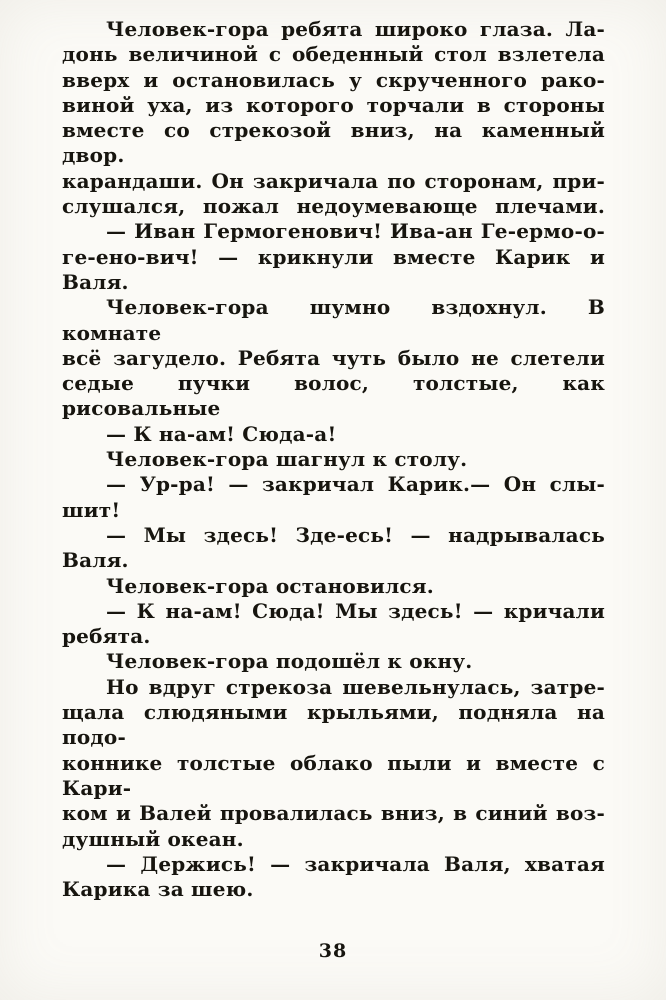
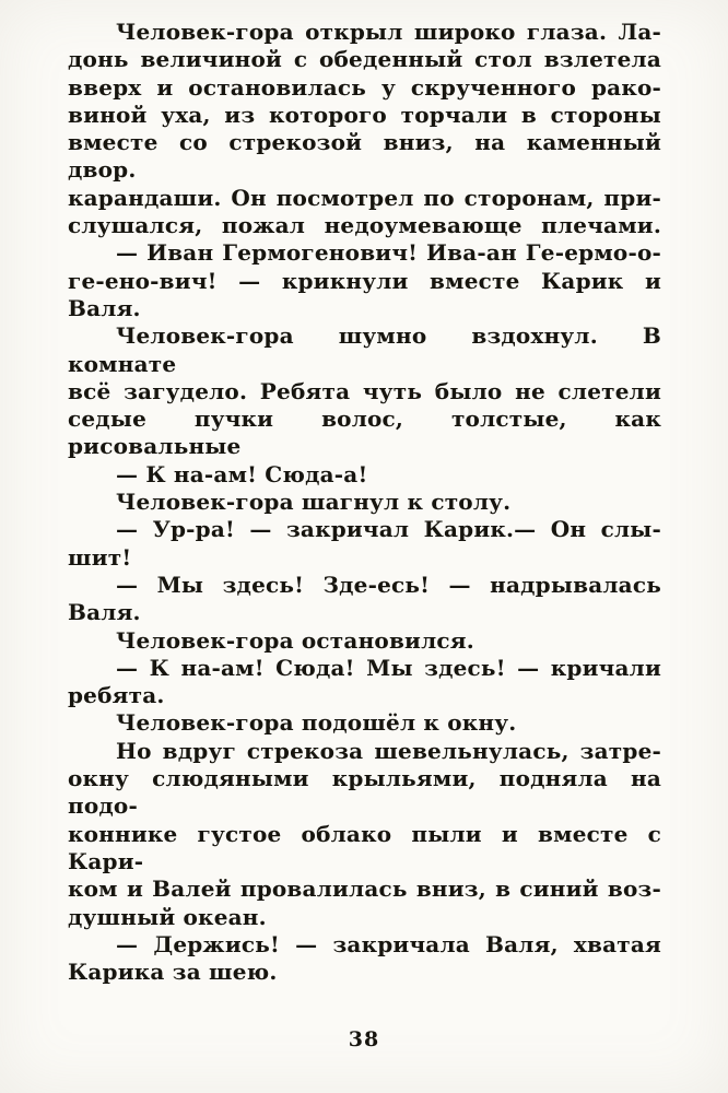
- Человек-гора ребята широко глаза. Ла-
+ Человек-гора открыл широко глаза. Ла-
  донь величиной с обеденный стол взлетела
  вверх и остановилась у скрученного рако-
  виной уха, из которого торчали в стороны
  вместе со стрекозой вниз, на каменный двор.
- карандаши. Он закричала по сторонам, при-
+ карандаши. Он посмотрел по сторонам, при-
  слушался, пожал недоумевающе плечами.
  — Иван Гермогенович! Ива-ан Ге-ермо-о-
  ге-ено-вич! — крикнули вместе Карик и Валя.
  Человек-гора шумно вздохнул. В комнате
  всё загудело. Ребята чуть было не слетели
  седые пучки волос, толстые, как рисовальные
  — К на-ам! Сюда-а!
  Человек-гора шагнул к столу.
  — Ур-ра! — закричал Карик.— Он слы-
  шит!
  — Мы здесь! Зде-есь! — надрывалась
  Валя.
  Человек-гора остановился.
  — К на-ам! Сюда! Мы здесь! — кричали
  ребята.
  Человек-гора подошёл к окну.
  Но вдруг стрекоза шевельнулась, затре-
- щала слюдяными крыльями, подняла на подо-
+ окну слюдяными крыльями, подняла на подо-
- коннике толстые облако пыли и вместе с Кари-
+ коннике густое облако пыли и вместе с Кари-
  ком и Валей провалилась вниз, в синий воз-
  душный океан.
  — Держись! — закричала Валя, хватая
  Карика за шею.
  38
